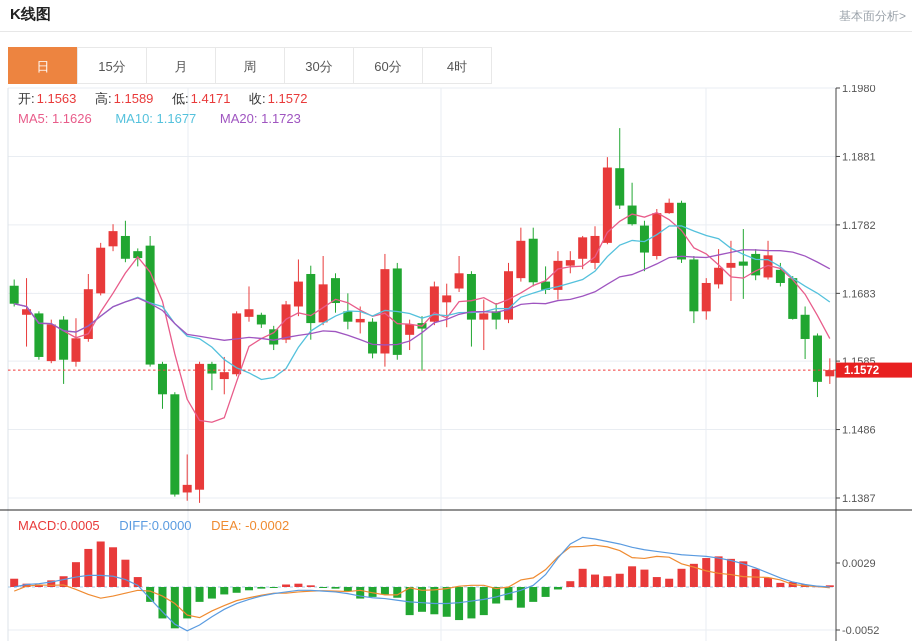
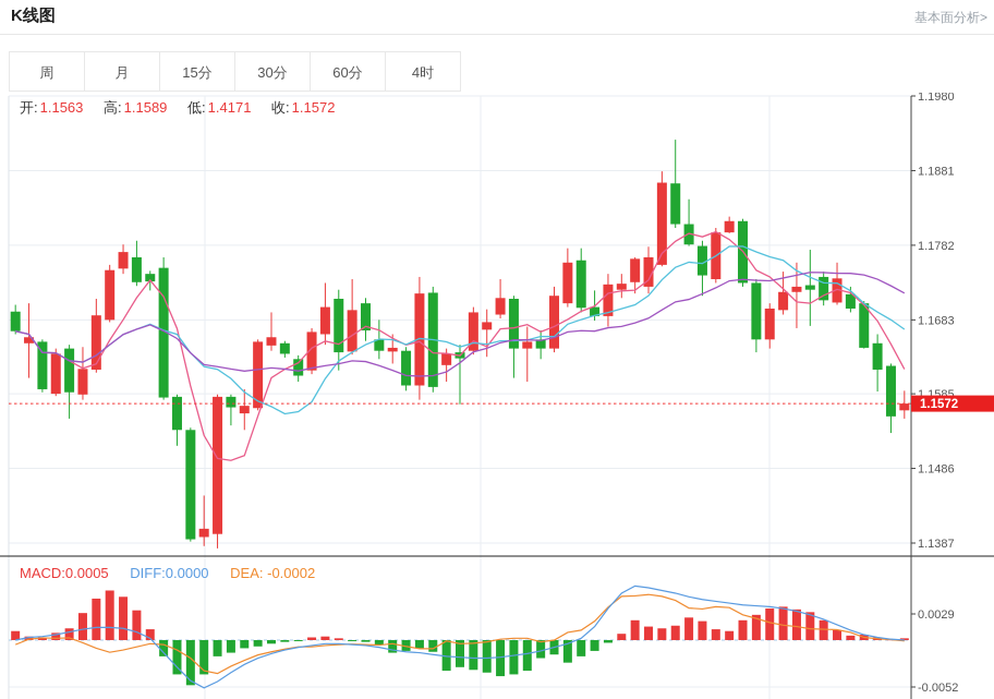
  K线图
  基本面分析>
- 日
- 15分
+ 周
  月
- 周
+ 15分
  30分
  60分
  4时
  1.1980
  1.1881
  1.1782
  1.1683
  1.1585
  1.1486
  1.1387
  0.0029
  -0.0052
  1.1572
  开: 1.1563 高: 1.1589 低: 1.4171 收: 1.1572
- MA5: 1.1626 MA10: 1.1677 MA20: 1.1723
  MACD:0.0005 DIFF:0.0000 DEA: -0.0002
